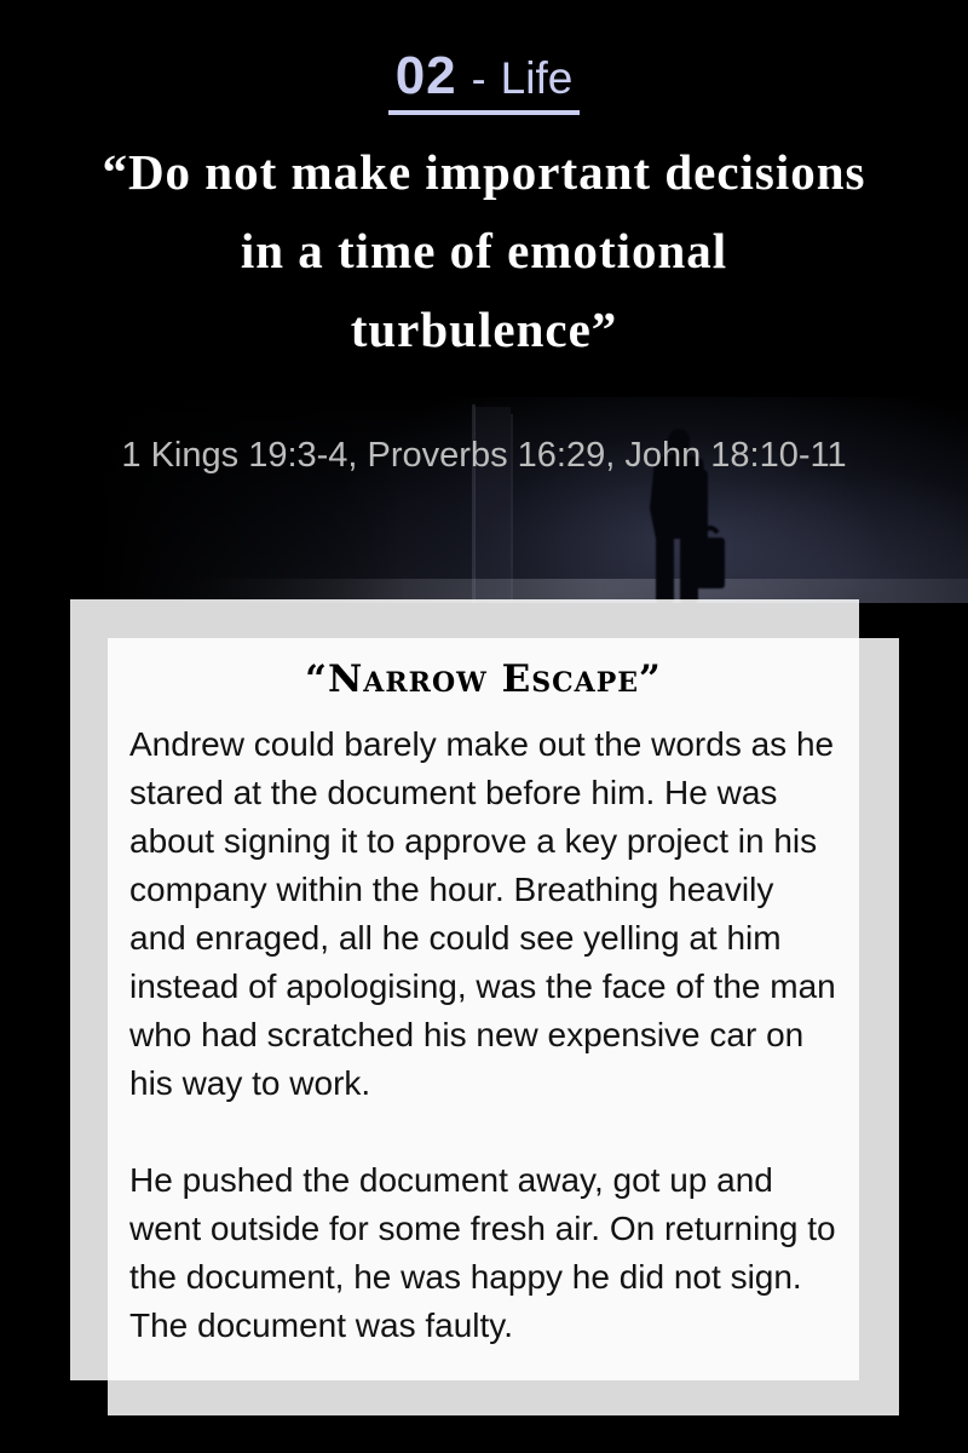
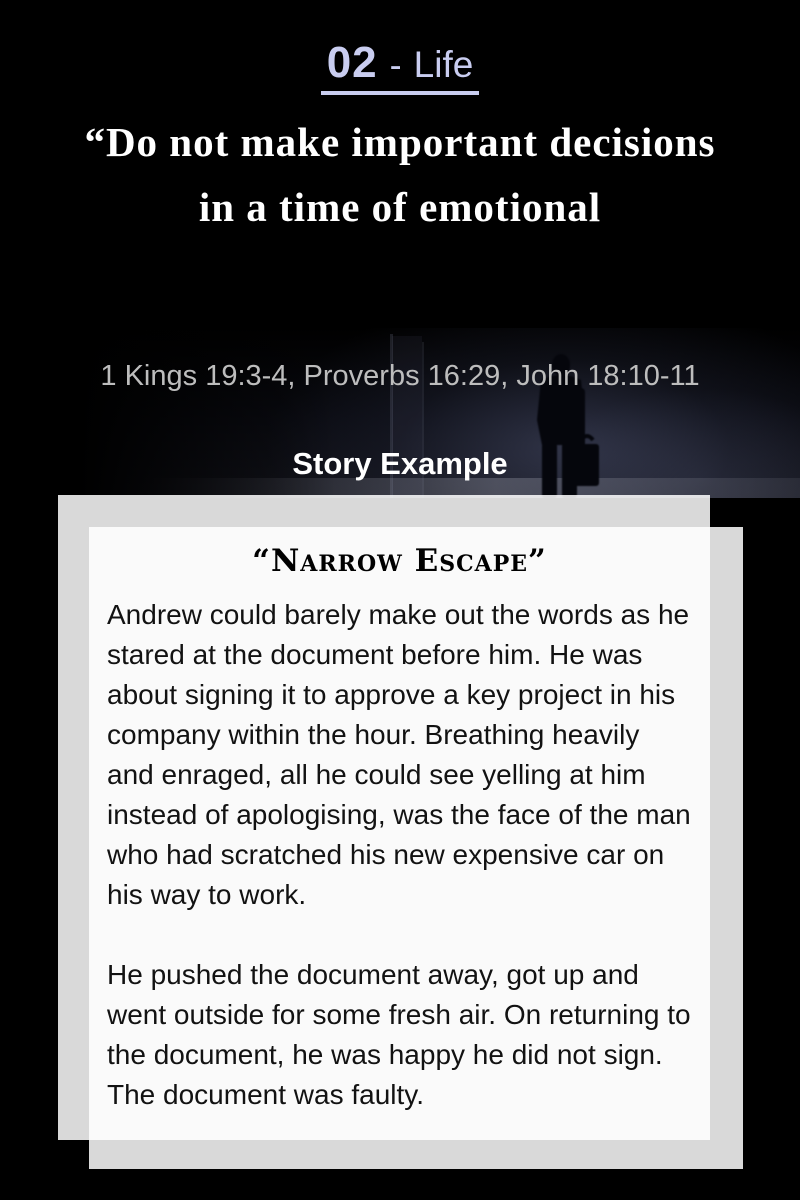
  02 - Life
  “Do not make important decisions
  in a time of emotional
- turbulence”
  1 Kings 19:3-4, Proverbs 16:29, John 18:10-11
+ Story Example
  “Narrow Escape”
  Andrew could barely make out the words as he stared at the document before him. He was about signing it to approve a key project in his company within the hour. Breathing heavily and enraged, all he could see yelling at him instead of apologising, was the face of the man who had scratched his new expensive car on his way to work.
  He pushed the document away, got up and went outside for some fresh air. On returning to the document, he was happy he did not sign. The document was faulty.
